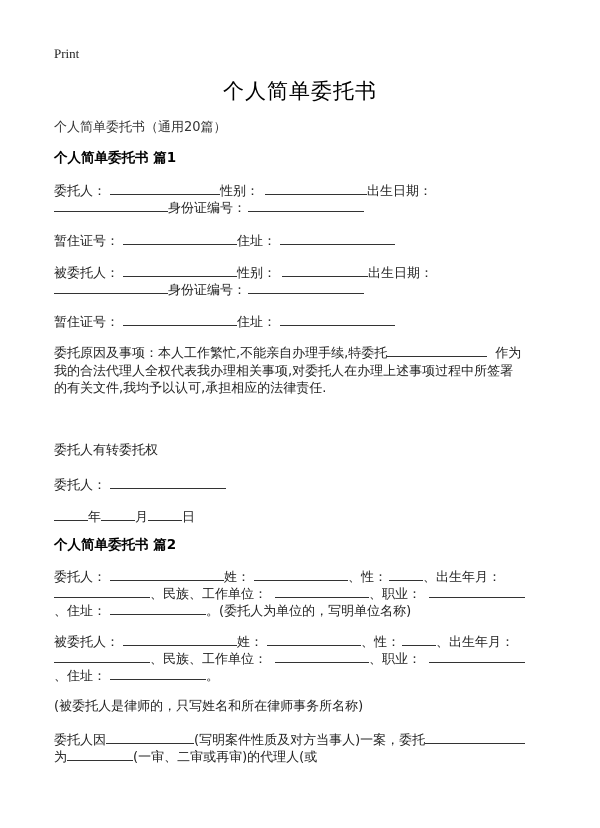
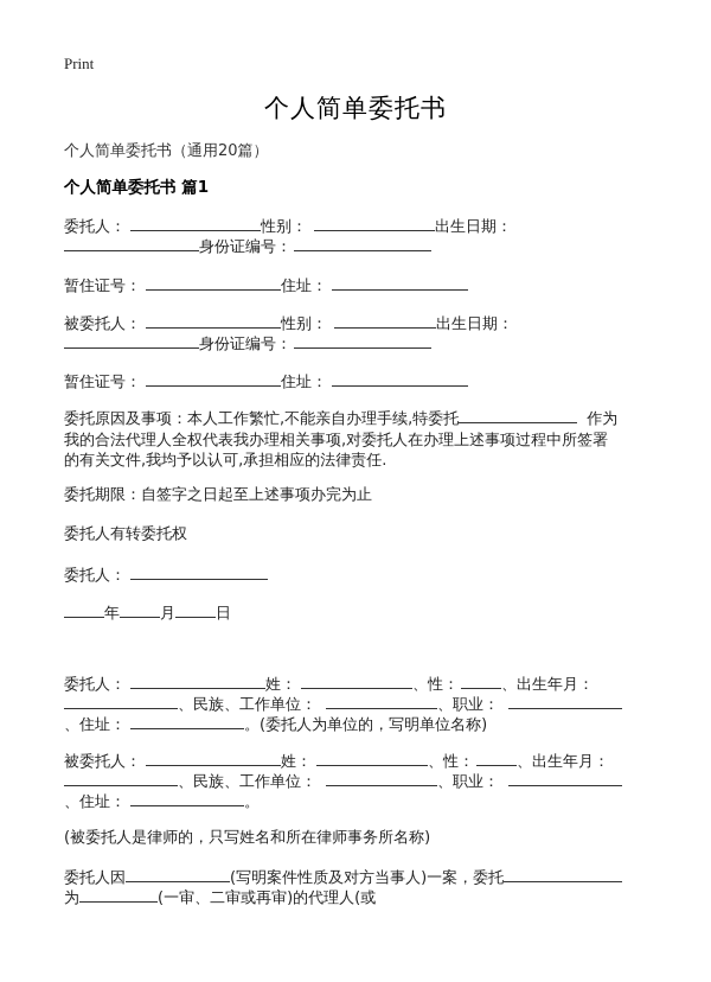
  Print
  个人简单委托书
  个人简单委托书（通用20篇）
  个人简单委托书 篇1
  委托人： 性别： 出生日期：
  身份证编号：
  暂住证号： 住址：
  被委托人： 性别： 出生日期：
  身份证编号：
  暂住证号： 住址：
  委托原因及事项：本人工作繁忙,不能亲自办理手续,特委托 作为
  我的合法代理人全权代表我办理相关事项,对委托人在办理上述事项过程中所签署
  的有关文件,我均予以认可,承担相应的法律责任.
+ 委托期限：自签字之日起至上述事项办完为止
  委托人有转委托权
  委托人：
  年 月 日
- 个人简单委托书 篇2
  委托人： 姓： 、性： 、出生年月：
  、民族、工作单位： 、职业：
  、住址： 。(委托人为单位的，写明单位名称)
  被委托人： 姓： 、性： 、出生年月：
  、民族、工作单位： 、职业：
  、住址： 。
  (被委托人是律师的，只写姓名和所在律师事务所名称)
  委托人因 (写明案件性质及对方当事人)一案，委托
  为 (一审、二审或再审)的代理人(或
